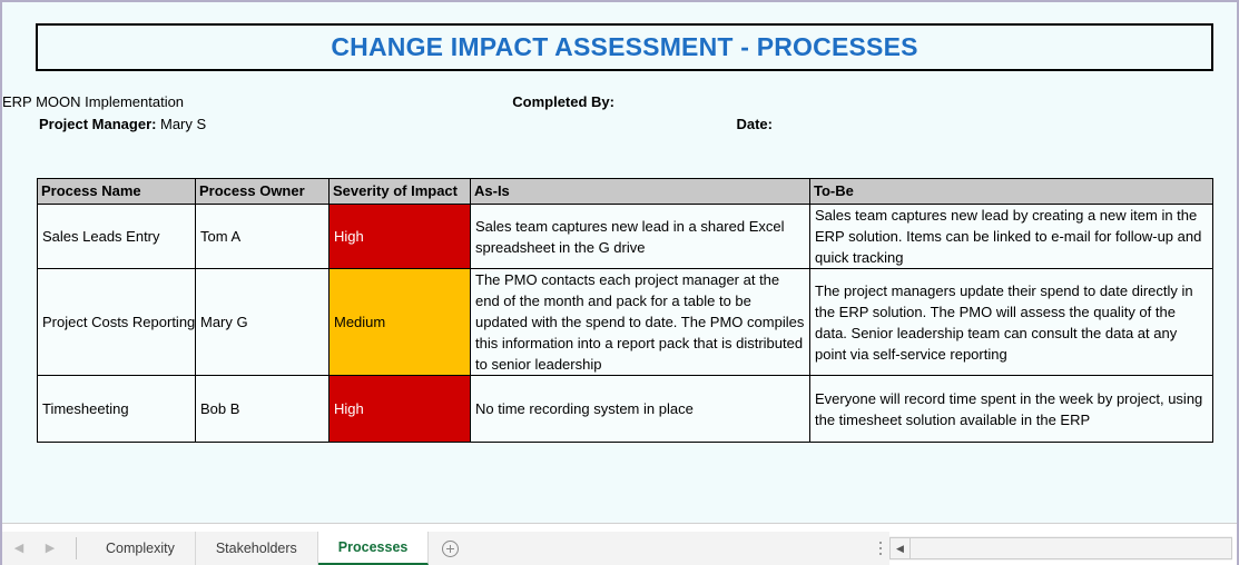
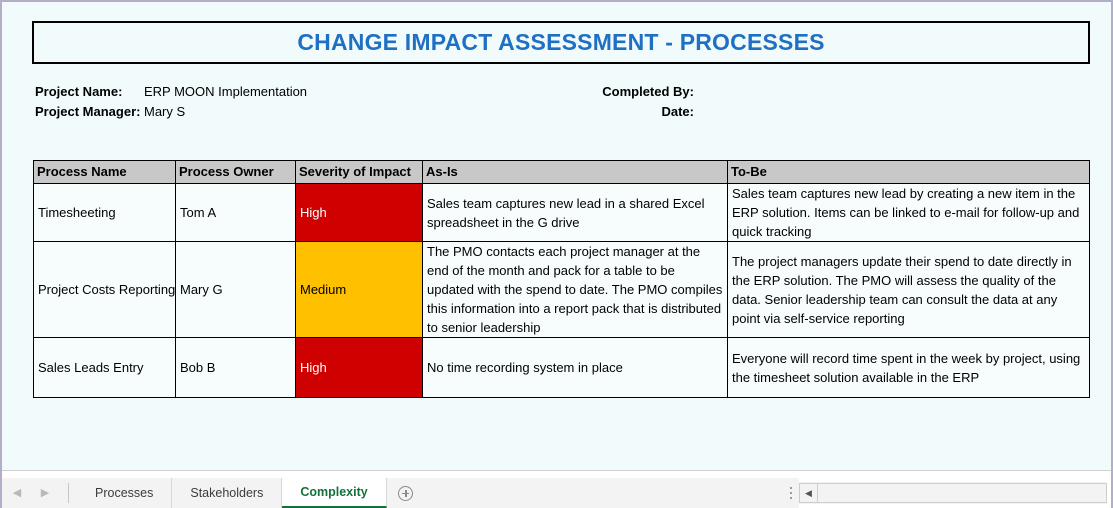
  CHANGE IMPACT ASSESSMENT - PROCESSES
+ Project Name:
  ERP MOON Implementation
  Completed By:
  Project Manager:
  Mary S
  Date:
  Process Name	Process Owner	Severity of Impact	As-Is	To-Be
- Sales Leads Entry	Tom A	High	Sales team captures new lead in a shared Excel spreadsheet in the G drive	Sales team captures new lead by creating a new item in the ERP solution. Items can be linked to e-mail for follow-up and quick tracking
+ Timesheeting	Tom A	High	Sales team captures new lead in a shared Excel spreadsheet in the G drive	Sales team captures new lead by creating a new item in the ERP solution. Items can be linked to e-mail for follow-up and quick tracking
  Project Costs Reporting	Mary G	Medium	The PMO contacts each project manager at the end of the month and pack for a table to be updated with the spend to date. The PMO compiles this information into a report pack that is distributed to senior leadership	The project managers update their spend to date directly in the ERP solution. The PMO will assess the quality of the data. Senior leadership team can consult the data at any point via self-service reporting
- Timesheeting	Bob B	High	No time recording system in place	Everyone will record time spent in the week by project, using the timesheet solution available in the ERP
+ Sales Leads Entry	Bob B	High	No time recording system in place	Everyone will record time spent in the week by project, using the timesheet solution available in the ERP
  ◀
  ▶
- Complexity
+ Processes
  Stakeholders
- Processes
+ Complexity
  ◀
